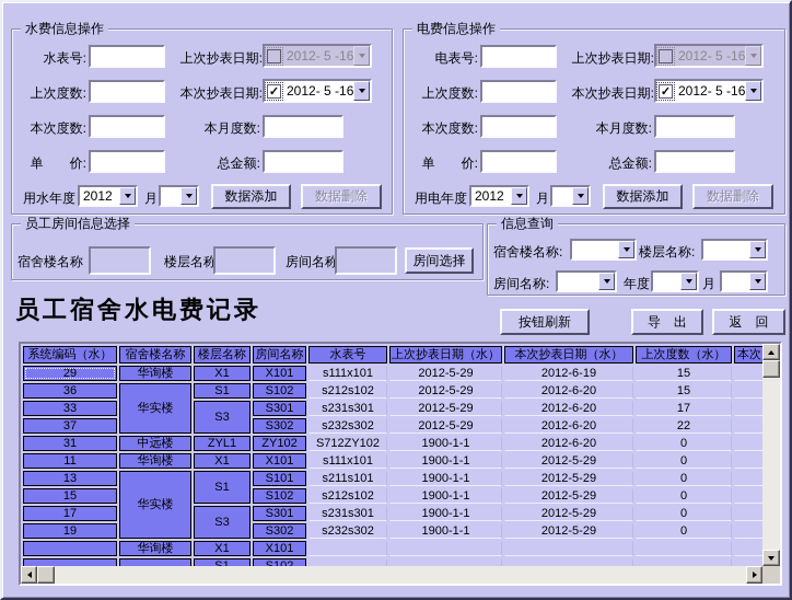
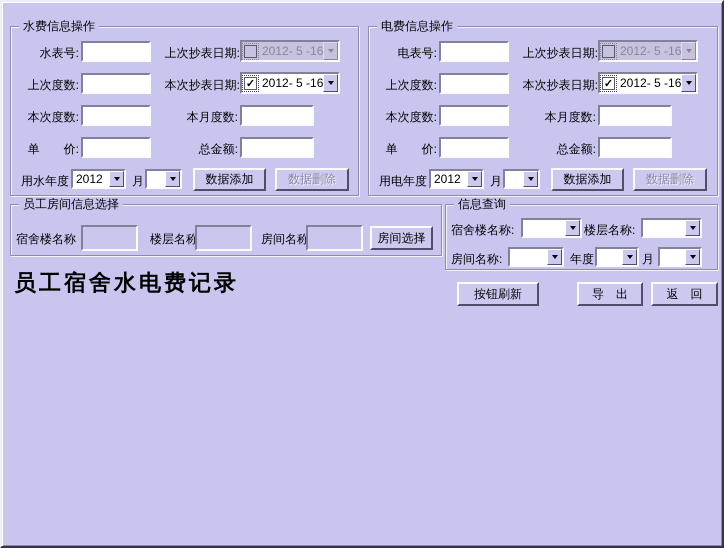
  水费信息操作
  水表号:
  上次抄表日期:
  2012- 5 -16
  上次度数:
  本次抄表日期:
  ✓
  2012- 5 -16
  本次度数:
  本月度数:
  单 价:
  总金额:
  用水年度
  2012
  月
  数据添加
  数据删除
  电费信息操作
  电表号:
  上次抄表日期:
  2012- 5 -16
  上次度数:
  本次抄表日期:
  ✓
  2012- 5 -16
  本次度数:
  本月度数:
  单 价:
  总金额:
  用电年度
  2012
  月
  数据添加
  数据删除
  员工房间信息选择
  宿舍楼名称
  楼层名称
  房间名称
  房间选择
  信息查询
  宿舍楼名称:
  楼层名称:
  房间名称:
  年度
  月
  员工宿舍水电费记录
  按钮刷新
  导 出
  返 回
- 系统编码（水）	宿舍楼名称	楼层名称	房间名称	水表号	上次抄表日期（水）	本次抄表日期（水）	上次度数（水）	本次
- 29	华询楼	X1	X101	s111x101	2012-5-29	2012-6-19	15
- 36	华实楼	S1	S102	s212s102	2012-5-29	2012-6-20	15
- 33	S3	S301	s231s301	2012-5-29	2012-6-20	17
- 37	S302	s232s302	2012-5-29	2012-6-20	22
- 31	中远楼	ZYL1	ZY102	S712ZY102	1900-1-1	2012-6-20	0
- 11	华询楼	X1	X101	s111x101	1900-1-1	2012-5-29	0
- 13	华实楼	S1	S101	s211s101	1900-1-1	2012-5-29	0
- 15	S102	s212s102	1900-1-1	2012-5-29	0
- 17	S3	S301	s231s301	1900-1-1	2012-5-29	0
- 19	S302	s232s302	1900-1-1	2012-5-29	0
- 	华询楼	X1	X101
- 	S3	S302
